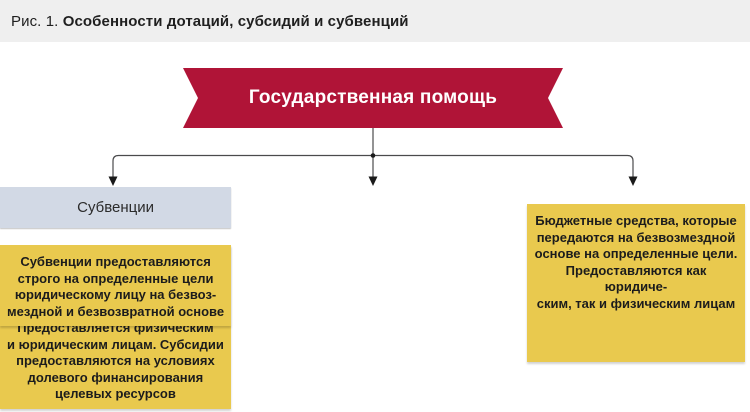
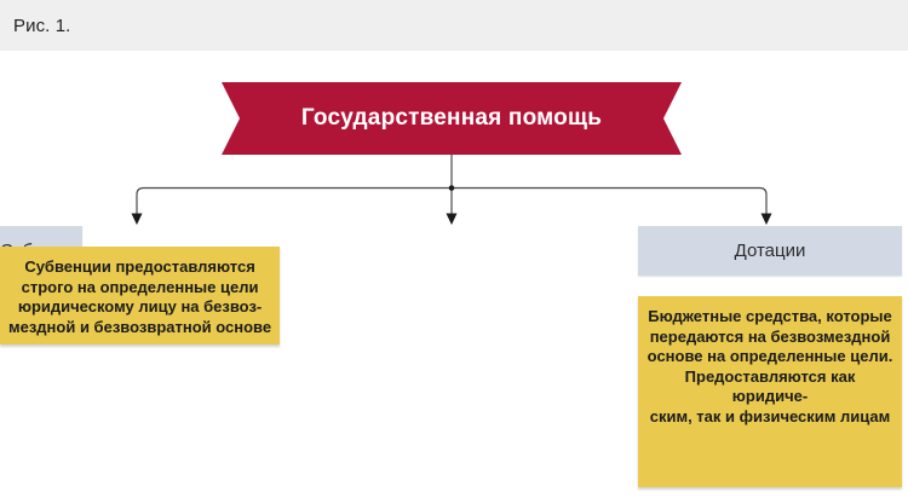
  Рис. 1.
- Особенности дотаций, субсидий и субвенций
  Государственная помощь
+ Дотации
  Бюджетные средства, которые
  передаются на безвозмездной
  основе на определенные цели.
  Предоставляются как юридиче-
  ским, так и физическим лицам
- Предоставляется физическим
- и юридическим лицам. Субсидии
- предоставляются на условиях
- долевого финансирования
- целевых ресурсов
- Субвенции
  Субвенции предоставляются
  строго на определенные цели
  юридическому лицу на безвоз-
  мездной и безвозвратной основе
